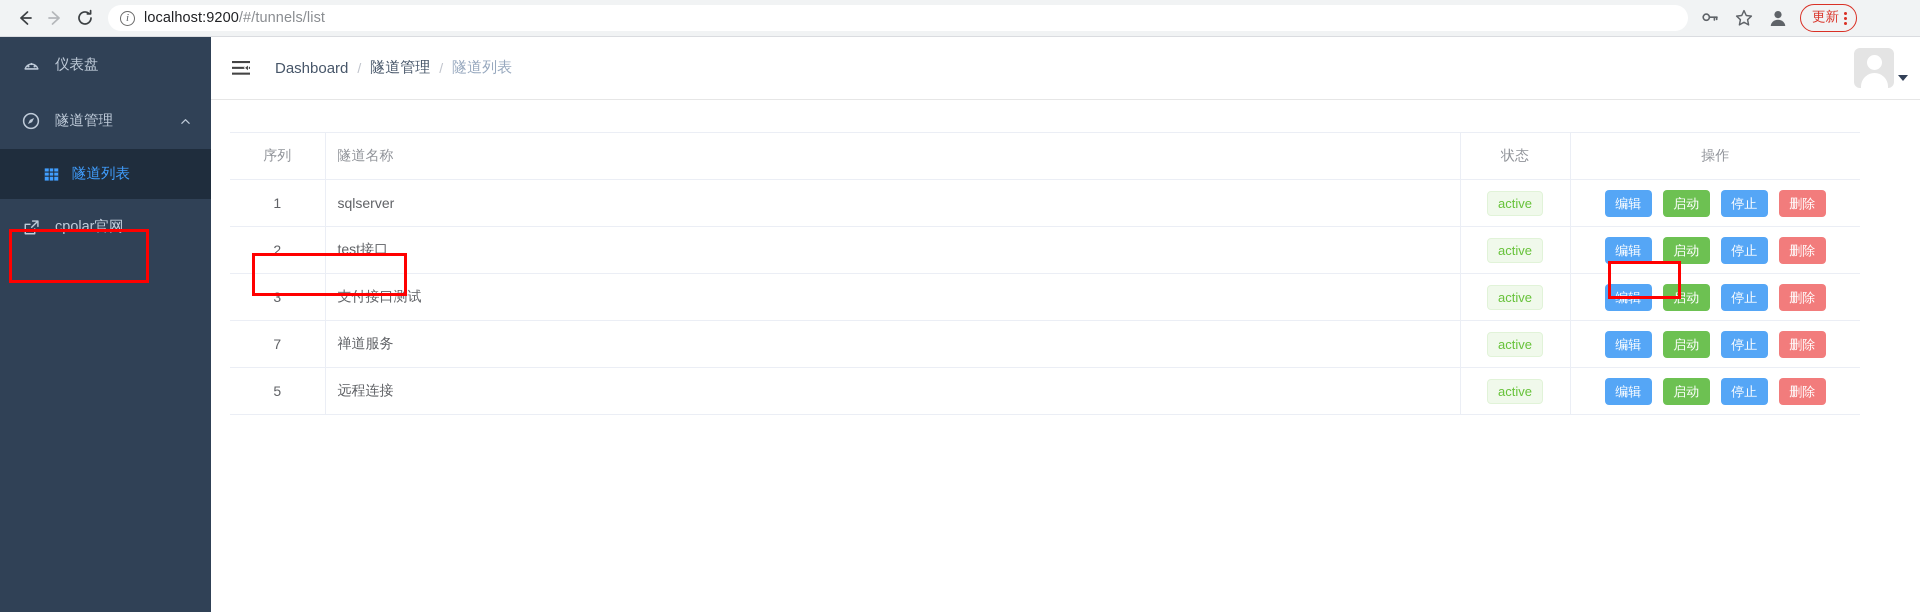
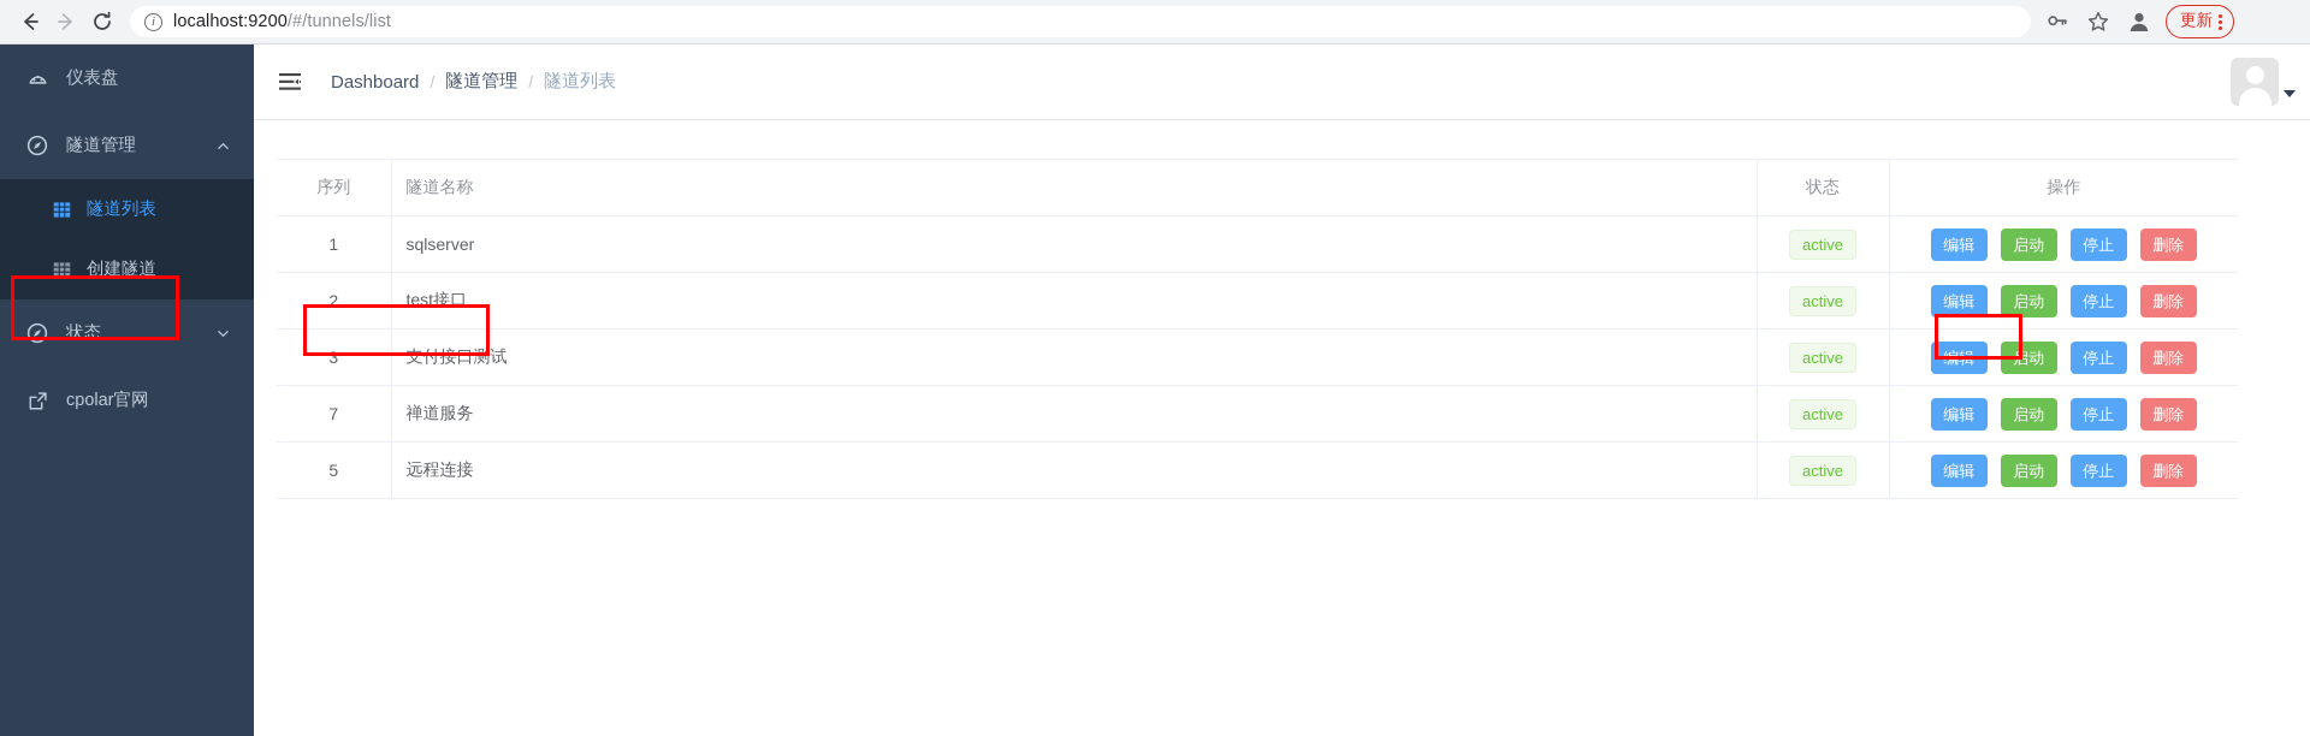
  i
  localhost:9200/#/tunnels/list
  更新
  仪表盘
  隧道管理
  隧道列表
+ 创建隧道
+ 状态
  cpolar官网
  Dashboard
  /
  隧道管理
  /
  隧道列表
  序列	隧道名称	状态	操作
  1	sqlserver	active	编辑 启动 停止 删除
  2	test接口	active	编辑 启动 停止 删除
  3	支付接口测试	active	编辑 启动 停止 删除
  7	禅道服务	active	编辑 启动 停止 删除
  5	远程连接	active	编辑 启动 停止 删除
